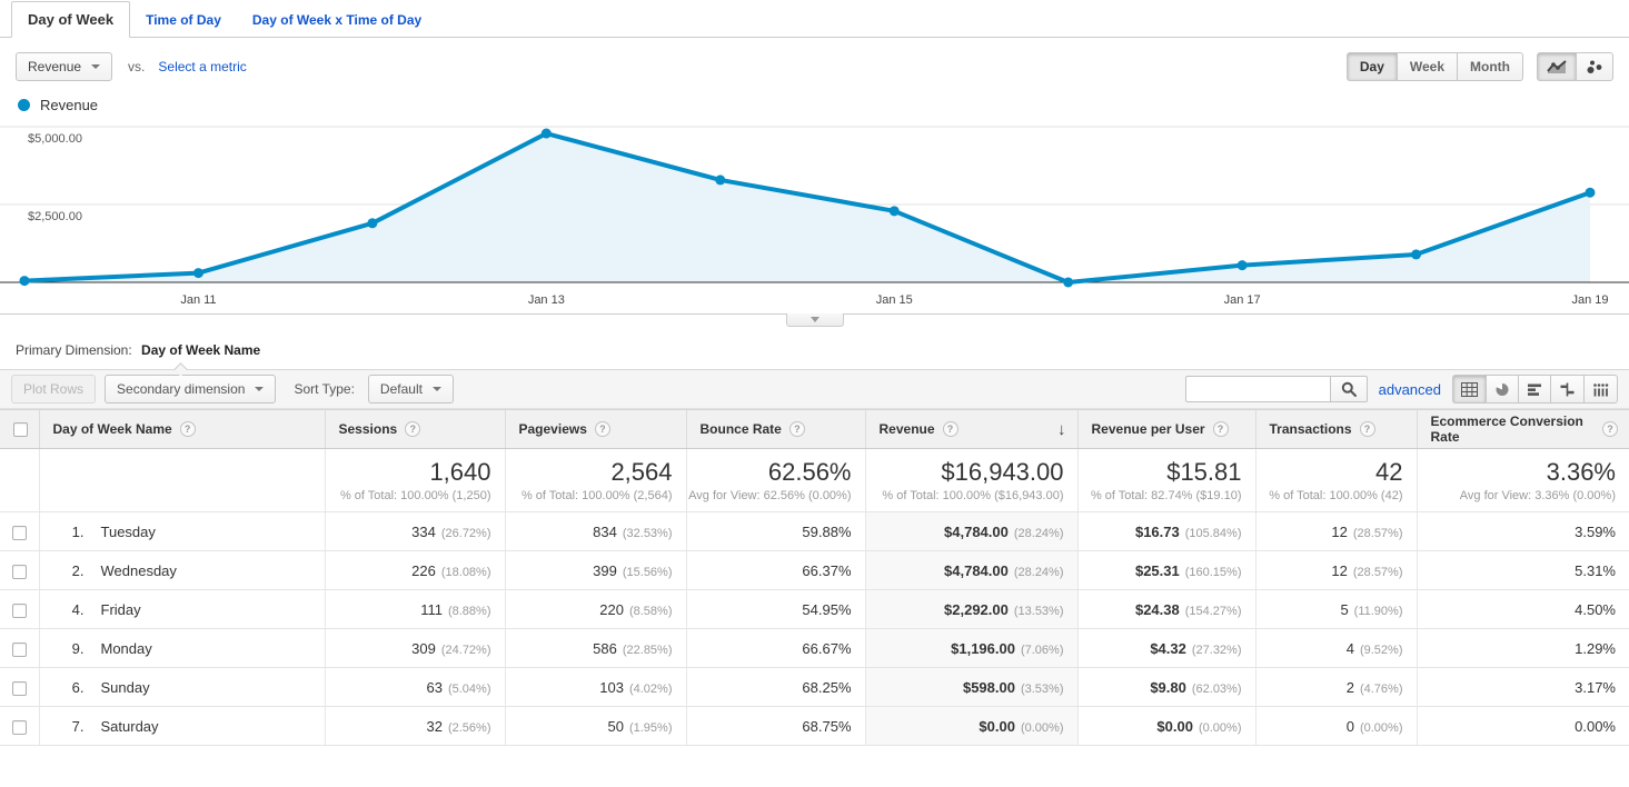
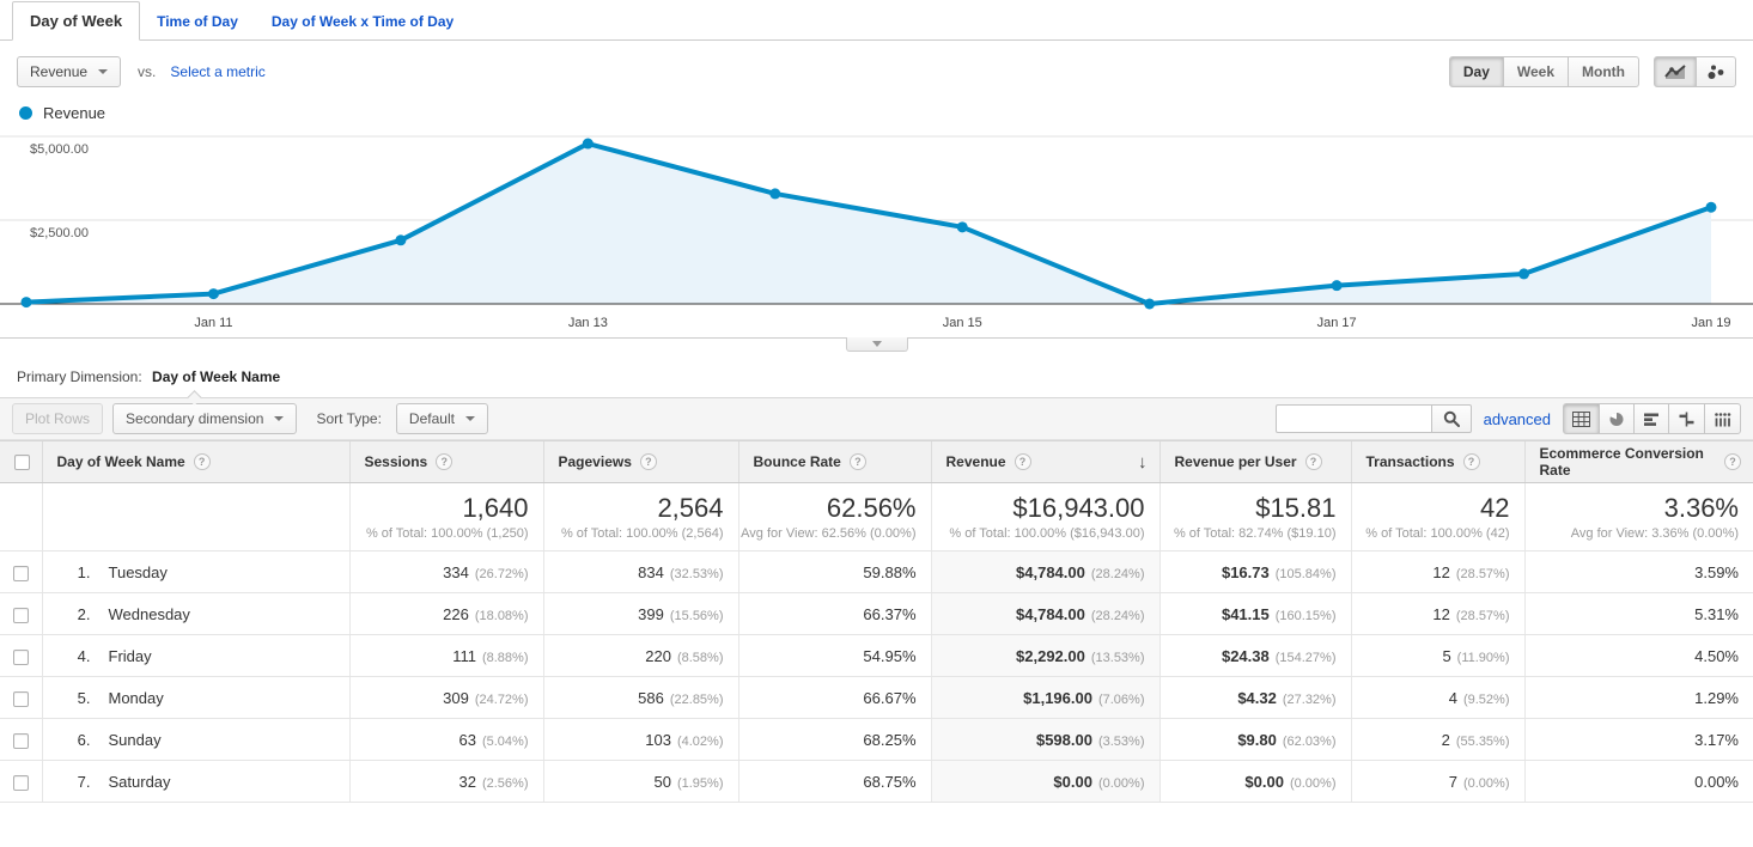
  Day of Week
  Time of Day
  Day of Week x Time of Day
  Revenue
  vs.
  Select a metric
  Day
  Week
  Month
  Revenue
  $2,500.00
  $5,000.00
  Jan 11
  Jan 13
  Jan 15
  Jan 17
  Jan 19
  Primary Dimension: Day of Week Name
  Plot Rows
  Secondary dimension
  Sort Type:
  Default
  advanced
  	Day of Week Name ?	Sessions ?	Pageviews ?	Bounce Rate ?	Revenue ? ↓	Revenue per User ?	Transactions ?	Ecommerce Conversion Rate?
  		1,640% of Total: 100.00% (1,250)	2,564% of Total: 100.00% (2,564)	62.56%Avg for View: 62.56% (0.00%)	$16,943.00% of Total: 100.00% ($16,943.00)	$15.81% of Total: 82.74% ($19.10)	42% of Total: 100.00% (42)	3.36%Avg for View: 3.36% (0.00%)
  	1. Tuesday	334 (26.72%)	834 (32.53%)	59.88%	$4,784.00 (28.24%)	$16.73 (105.84%)	12 (28.57%)	3.59%
- 	2. Wednesday	226 (18.08%)	399 (15.56%)	66.37%	$4,784.00 (28.24%)	$25.31 (160.15%)	12 (28.57%)	5.31%
+ 	2. Wednesday	226 (18.08%)	399 (15.56%)	66.37%	$4,784.00 (28.24%)	$41.15 (160.15%)	12 (28.57%)	5.31%
  	4. Friday	111 (8.88%)	220 (8.58%)	54.95%	$2,292.00 (13.53%)	$24.38 (154.27%)	5 (11.90%)	4.50%
- 	9. Monday	309 (24.72%)	586 (22.85%)	66.67%	$1,196.00 (7.06%)	$4.32 (27.32%)	4 (9.52%)	1.29%
+ 	5. Monday	309 (24.72%)	586 (22.85%)	66.67%	$1,196.00 (7.06%)	$4.32 (27.32%)	4 (9.52%)	1.29%
- 	6. Sunday	63 (5.04%)	103 (4.02%)	68.25%	$598.00 (3.53%)	$9.80 (62.03%)	2 (4.76%)	3.17%
+ 	6. Sunday	63 (5.04%)	103 (4.02%)	68.25%	$598.00 (3.53%)	$9.80 (62.03%)	2 (55.35%)	3.17%
- 	7. Saturday	32 (2.56%)	50 (1.95%)	68.75%	$0.00 (0.00%)	$0.00 (0.00%)	0 (0.00%)	0.00%
+ 	7. Saturday	32 (2.56%)	50 (1.95%)	68.75%	$0.00 (0.00%)	$0.00 (0.00%)	7 (0.00%)	0.00%
